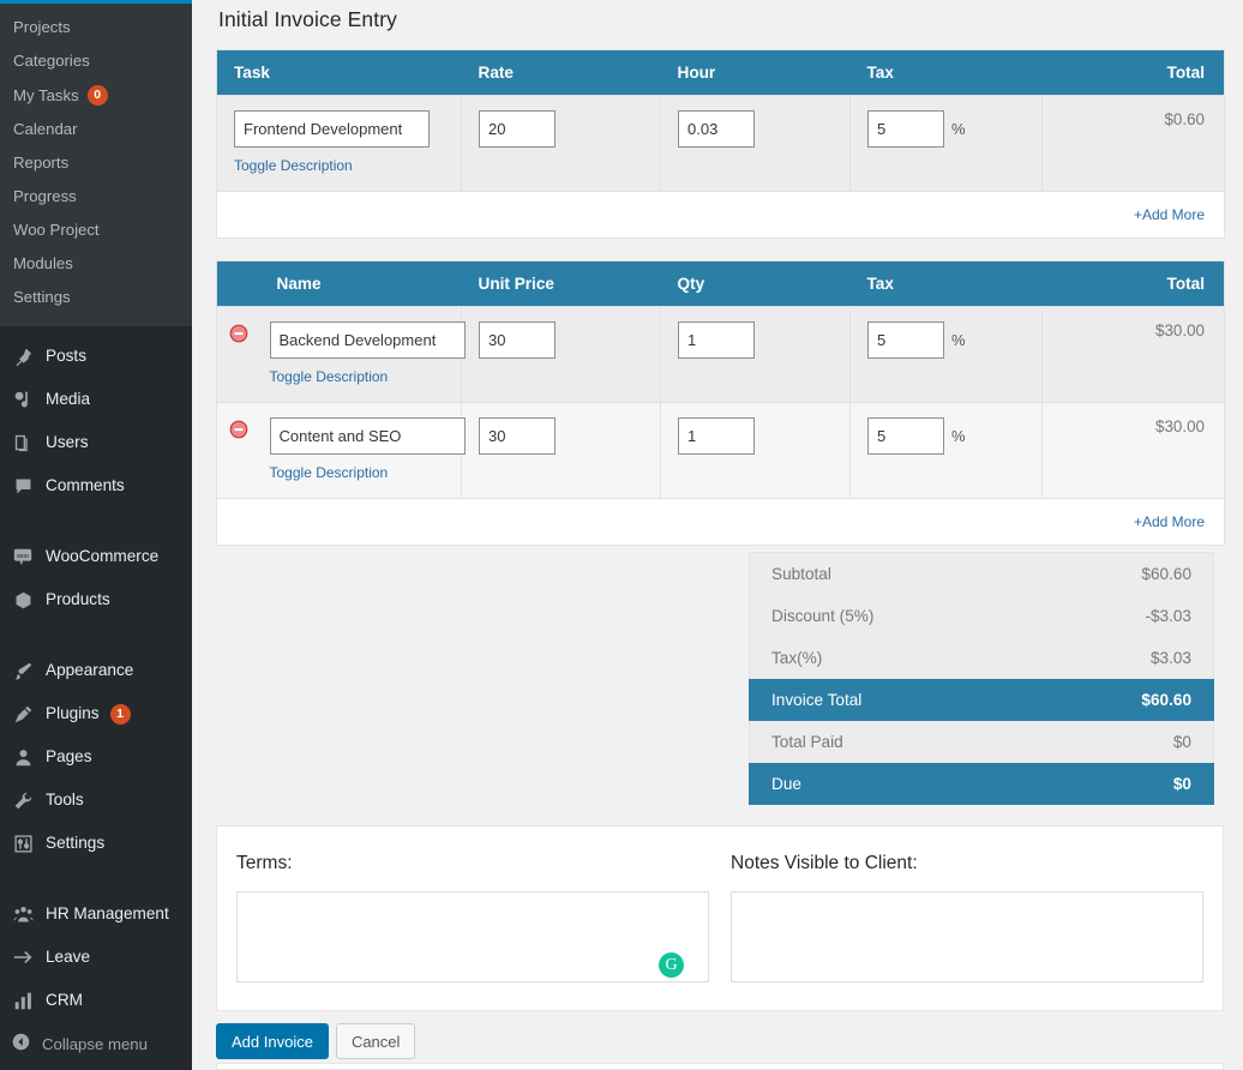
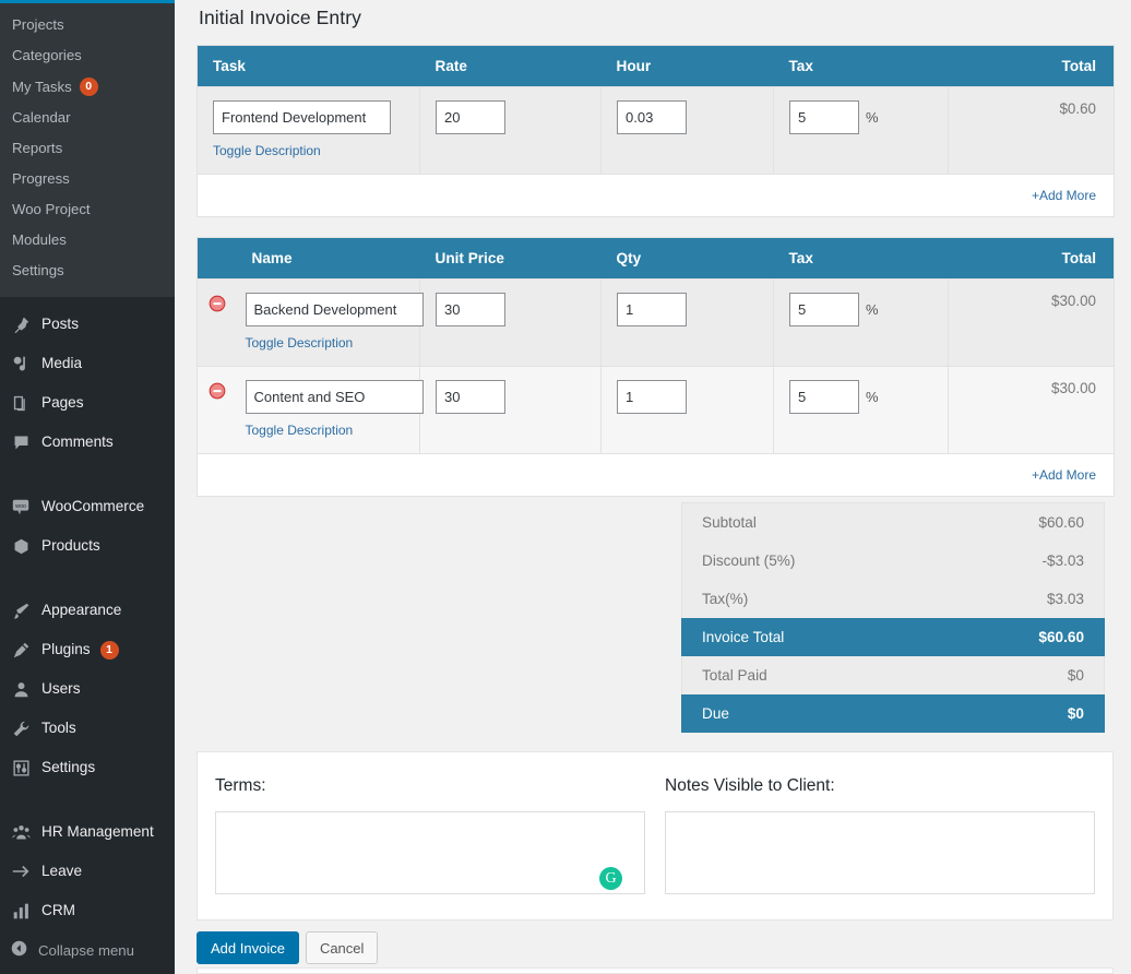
  Projects
  Categories
  My Tasks
  0
  Calendar
  Reports
  Progress
  Woo Project
  Modules
  Settings
  Posts
  Media
- Users
+ Pages
  Comments
  WooCommerce
  Products
  Appearance
  Plugins
  1
- Pages
+ Users
  Tools
  Settings
  HR Management
  Leave
  CRM
  Collapse menu
  Initial Invoice Entry
  Task	Rate	Hour	Tax	Total
  Frontend Development Toggle Description	20	0.03	5 %	$0.60
  +Add More
  	Name	Unit Price	Qty	Tax	Total
  	Backend Development Toggle Description	30	1	5 %	$30.00
  	Content and SEO Toggle Description	30	1	5 %	$30.00
  +Add More
  Subtotal
  $60.60
  Discount (5%)
  -$3.03
  Tax(%)
  $3.03
  Invoice Total
  $60.60
  Total Paid
  $0
  Due
  $0
  Terms:
  G
  Notes Visible to Client:
  Add Invoice
  Cancel
